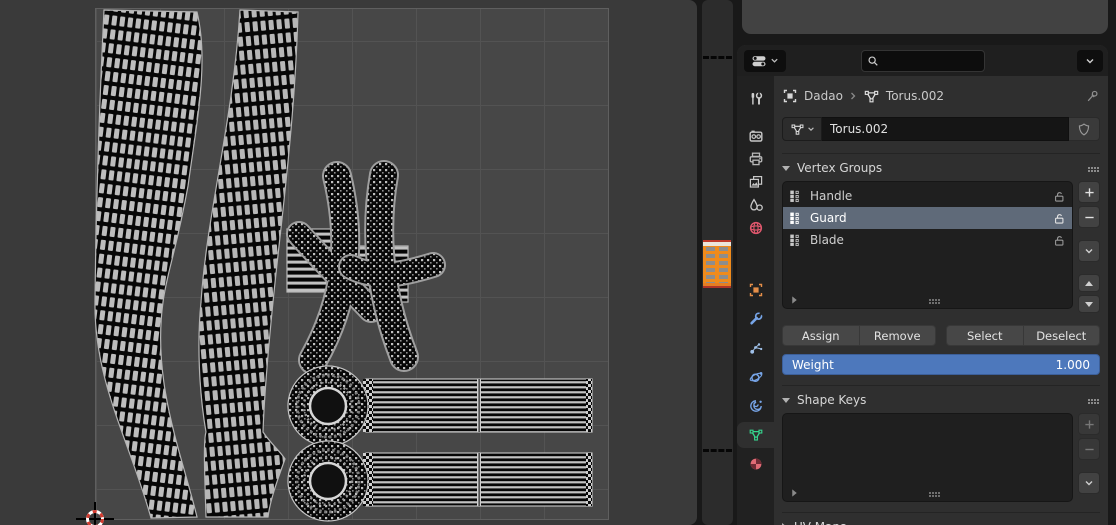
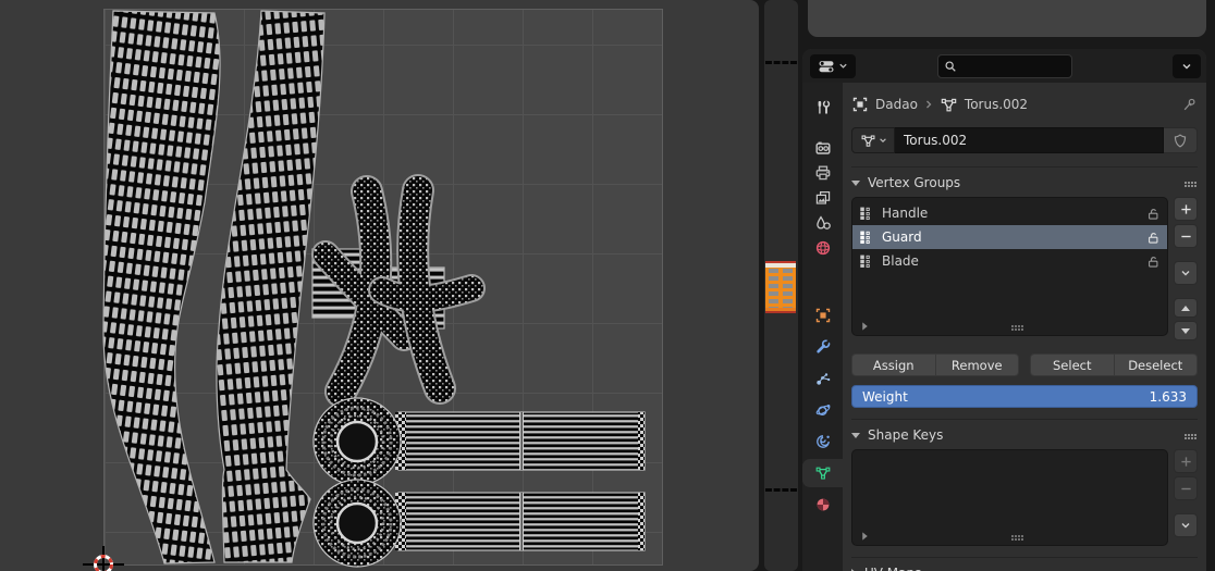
  Dadao
  Torus.002
  Torus.002
  Vertex Groups
  Handle
  Guard
  Blade
  Assign
  Remove
  Select
  Deselect
  Weight
- 1.000
+ 1.633
  Shape Keys
